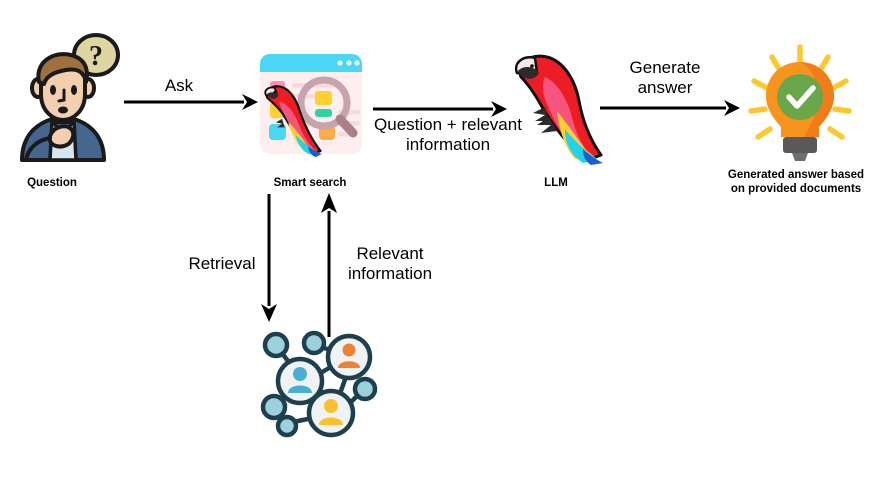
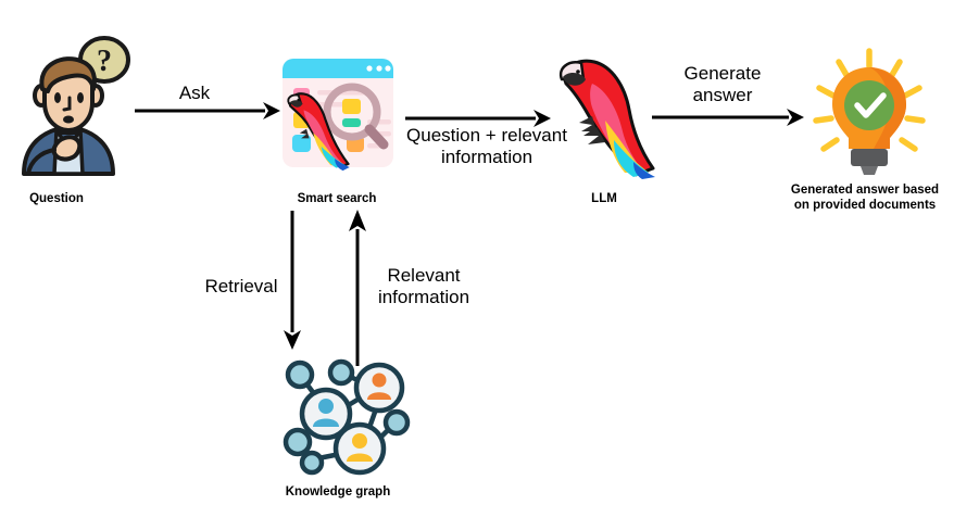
  ?
  Question
  Smart search
  LLM
  Generated answer based
  on provided documents
+ Knowledge graph
  Ask
  Question + relevant
  information
  Generate
  answer
  Retrieval
  Relevant
  information
